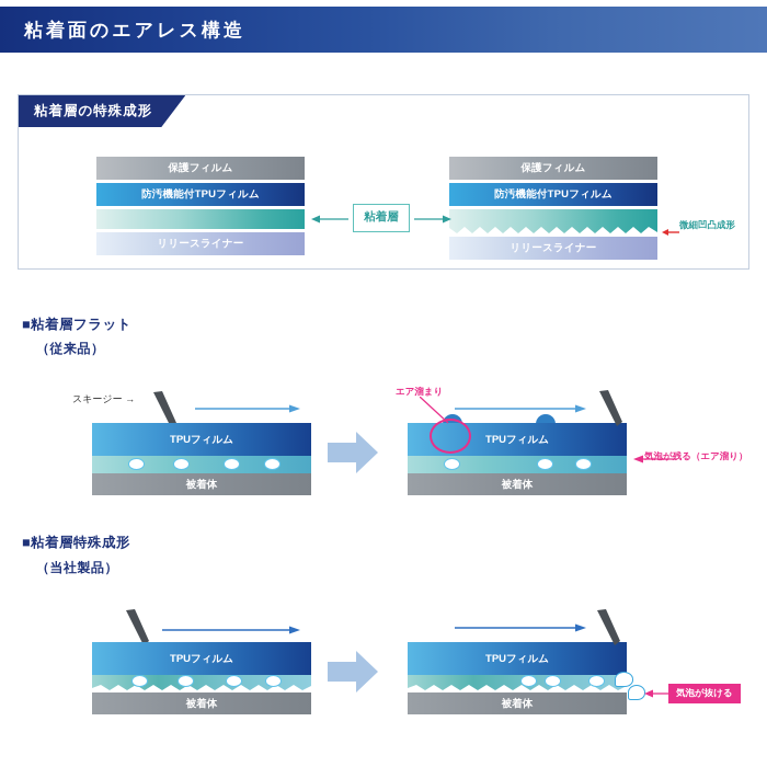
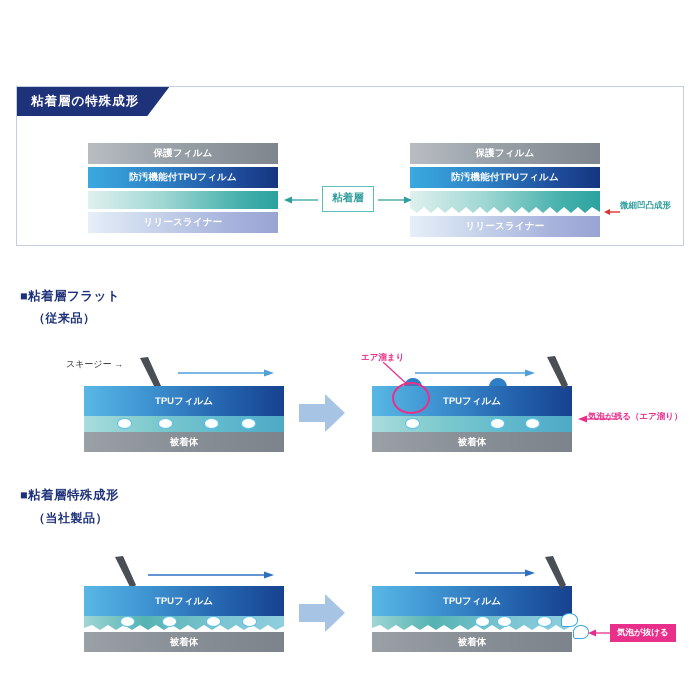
- 粘着面のエアレス構造
  粘着層の特殊成形
  保護フィルム
  防汚機能付TPUフィルム
  リリースライナー
  保護フィルム
  防汚機能付TPUフィルム
  リリースライナー
  粘着層
  微細凹凸成形
  ■粘着層フラット
  （従来品）
  スキージー →
  TPUフィルム
  被着体
  TPUフィルム
  被着体
  エア溜まり
  気泡が残る（エア溜り）
  ■粘着層特殊成形
  （当社製品）
  TPUフィルム
  被着体
  TPUフィルム
  被着体
  気泡が抜ける
